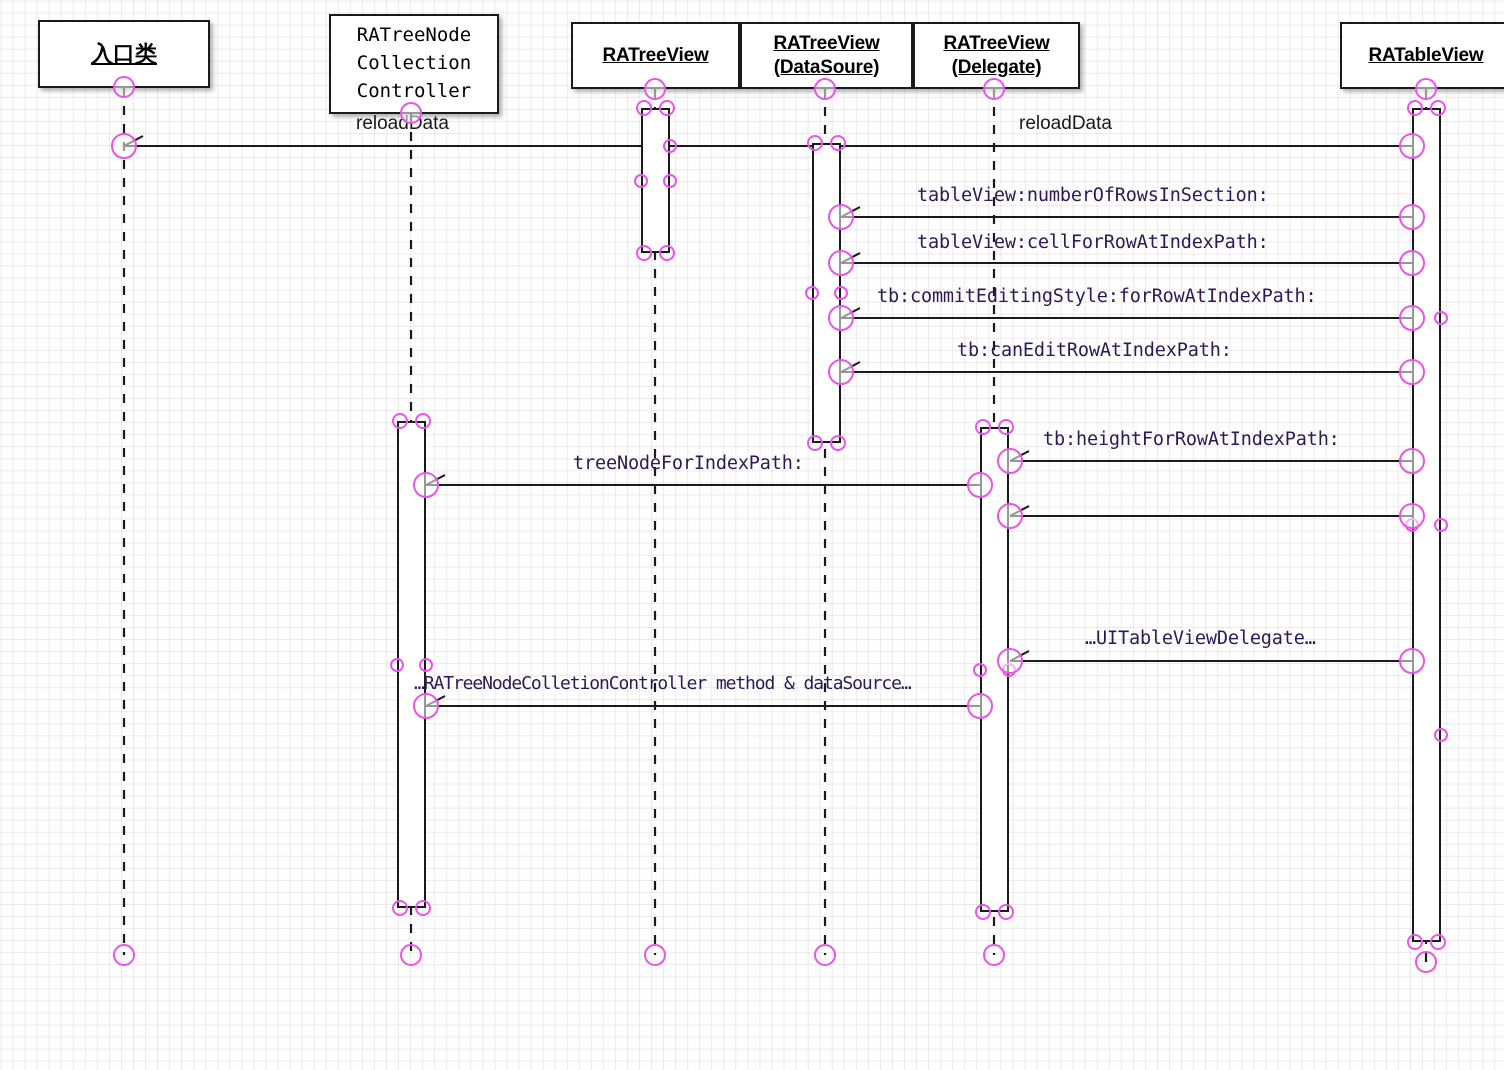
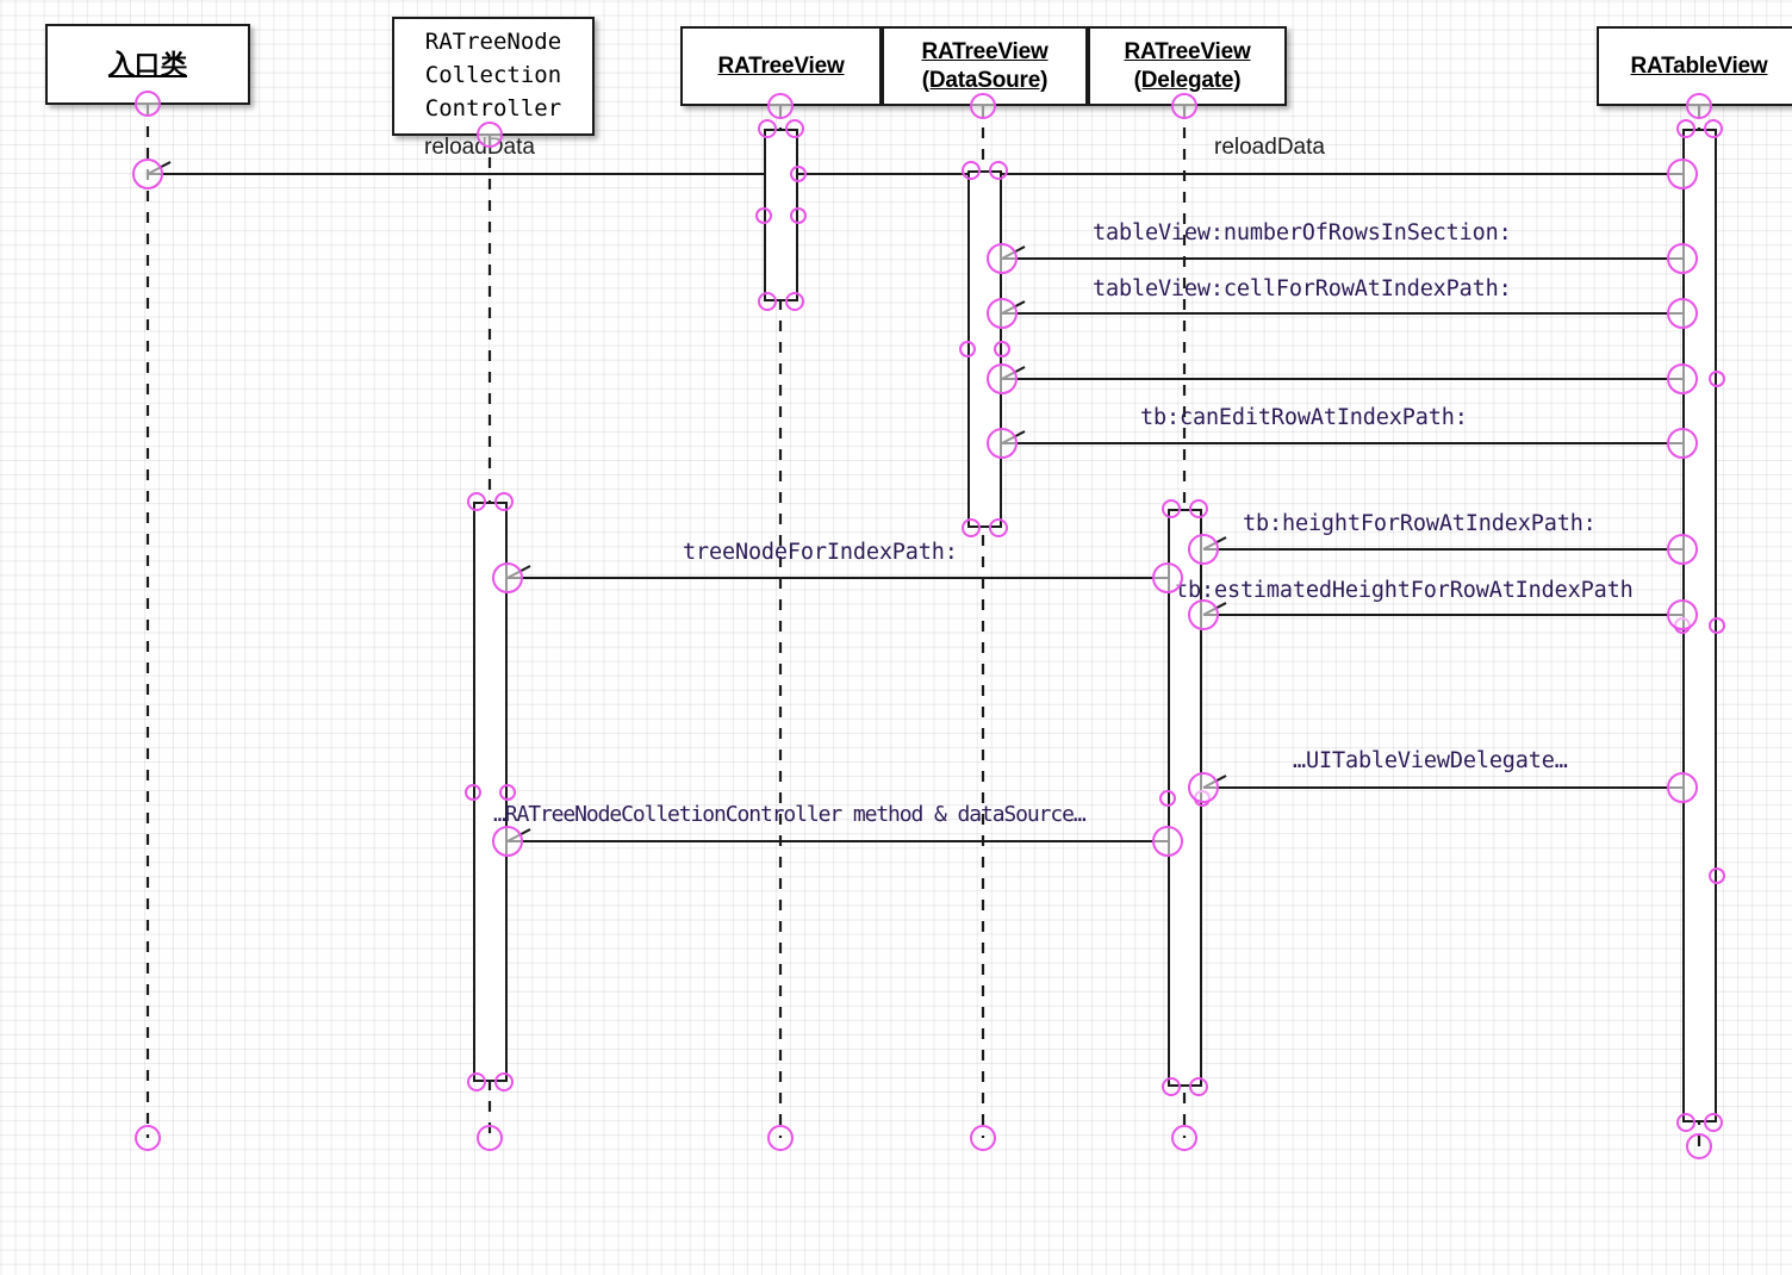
  入口类
  RATreeNode
  Collection
  Controller
  RATreeView
  RATreeView
  (DataSoure)
  RATreeView
  (Delegate)
  RATableView
  reloadData
  reloadData
  tableView:numberOfRowsInSection:
  tableView:cellForRowAtIndexPath:
- tb:commitEditingStyle:forRowAtIndexPath:
  tb:canEditRowAtIndexPath:
  tb:heightForRowAtIndexPath:
  treeNodeForIndexPath:
+ tb:estimatedHeightForRowAtIndexPath
  …UITableViewDelegate…
  …RATreeNodeColletionController method & dataSource…
